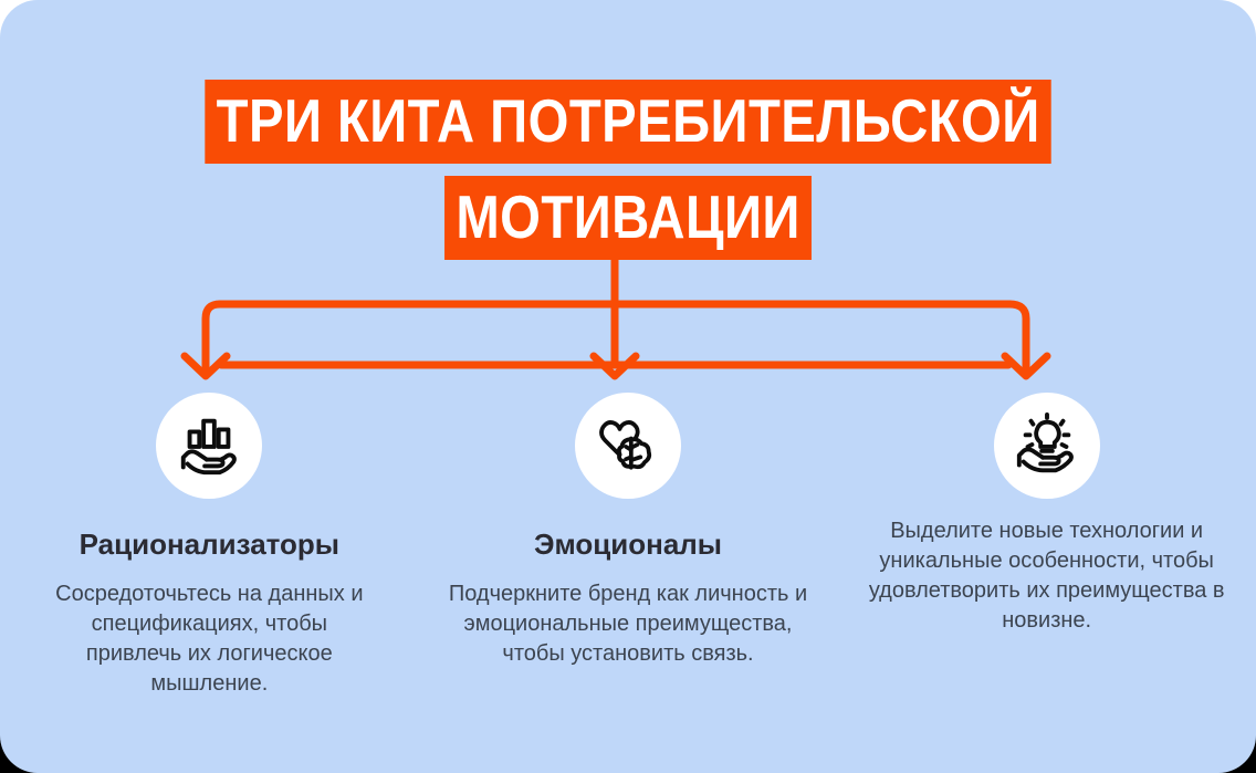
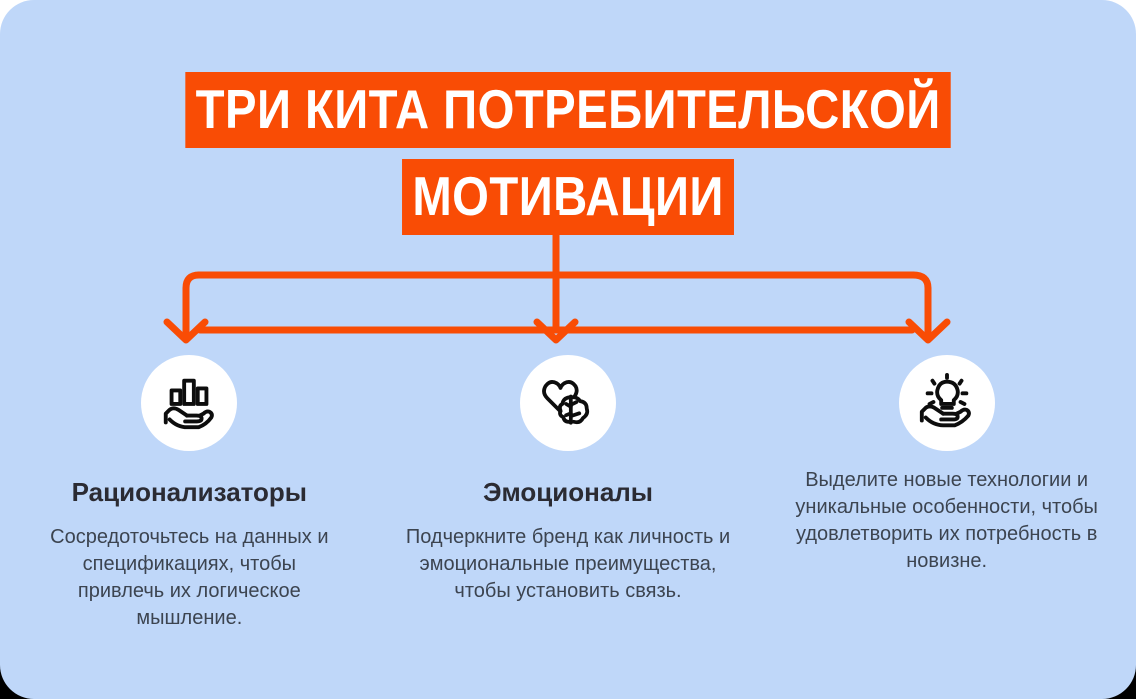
  ТРИ КИТА ПОТРЕБИТЕЛЬСКОЙ
  МОТИВАЦИИ
  Рационализаторы
  Сосредоточьтесь на данных и спецификациях, чтобы привлечь их логическое мышление.
  Эмоционалы
  Подчеркните бренд как личность и эмоциональные преимущества, чтобы установить связь.
- Выделите новые технологии и уникальные особенности, чтобы удовлетворить их преимущества в новизне.
+ Выделите новые технологии и уникальные особенности, чтобы удовлетворить их потребность в новизне.
